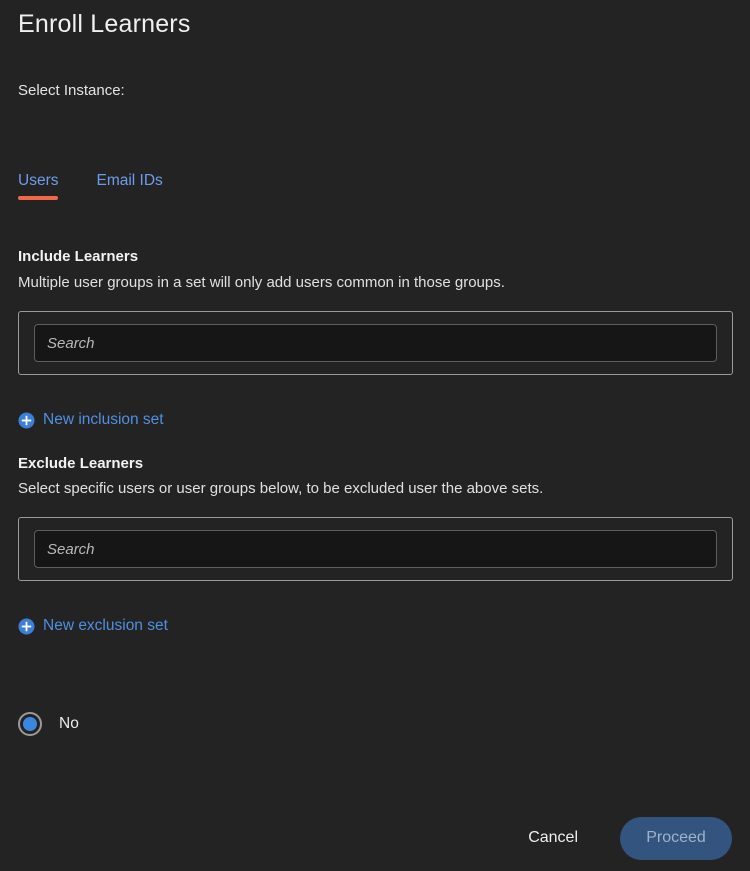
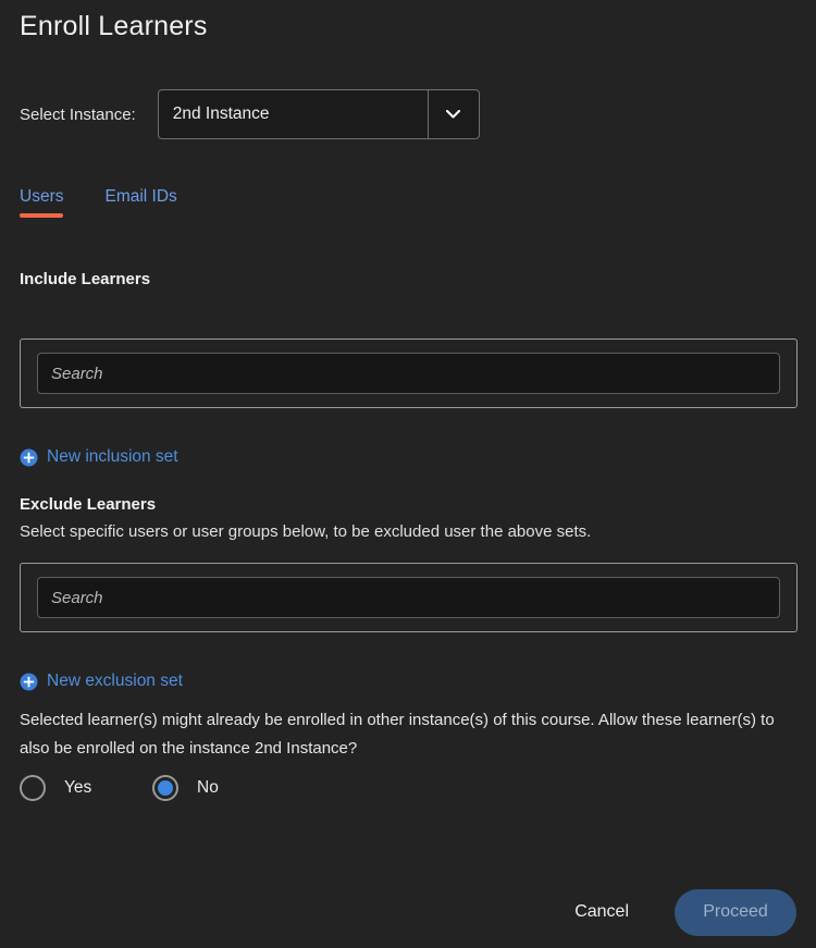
  Enroll Learners
  Select Instance:
+ 2nd Instance
  Users
  Email IDs
  Include Learners
- Multiple user groups in a set will only add users common in those groups.
  Search
  New inclusion set
  Exclude Learners
  Select specific users or user groups below, to be excluded user the above sets.
  Search
  New exclusion set
+ Selected learner(s) might already be enrolled in other instance(s) of this course. Allow these learner(s) to also be enrolled on the instance 2nd Instance?
+ Yes
  No
  Cancel
  Proceed
